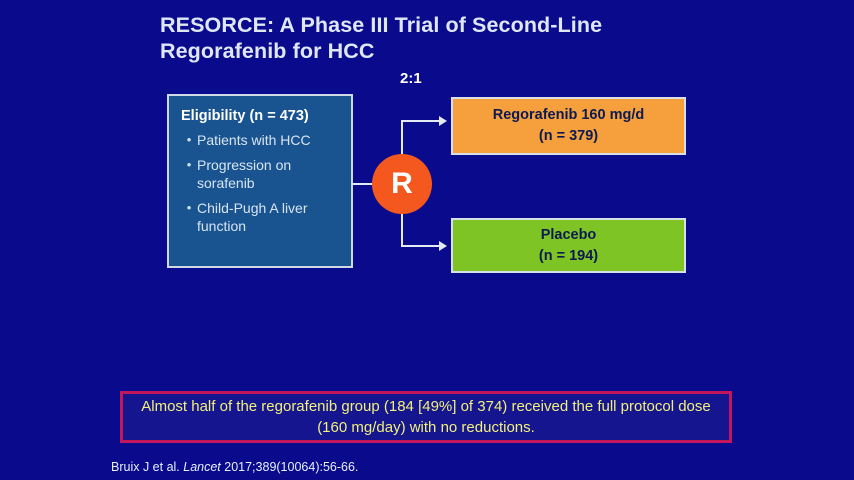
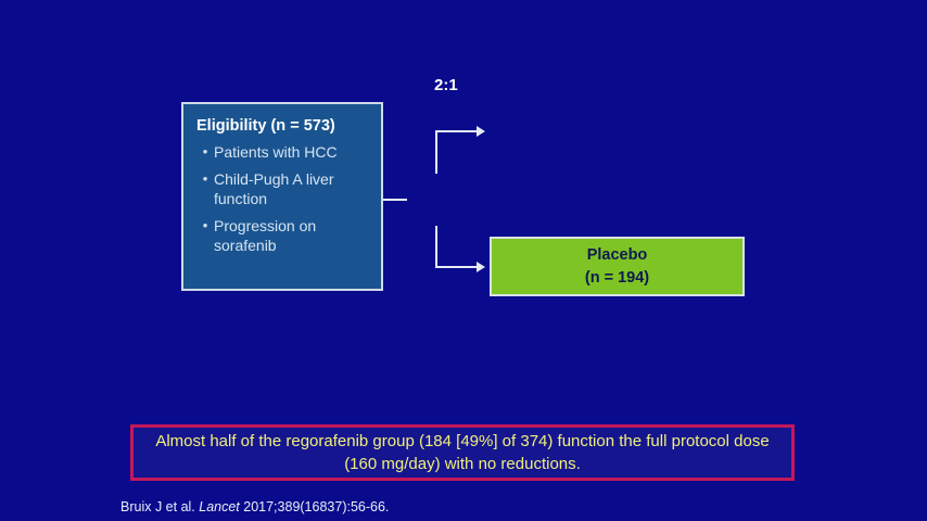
- RESORCE: A Phase III Trial of Second-Line Regorafenib for HCC
- Eligibility (n = 473)
+ Eligibility (n = 573)
  •
  Patients with HCC
  •
- Progression on sorafenib
+ Child-Pugh A liver function
  •
- Child-Pugh A liver function
+ Progression on sorafenib
- R
  2:1
- Regorafenib 160 mg/d
- (n = 379)
  Placebo
  (n = 194)
- Almost half of the regorafenib group (184 [49%] of 374) received the full protocol dose (160 mg/day) with no reductions.
+ Almost half of the regorafenib group (184 [49%] of 374) function the full protocol dose (160 mg/day) with no reductions.
- Bruix J et al. Lancet 2017;389(10064):56-66.
+ Bruix J et al. Lancet 2017;389(16837):56-66.
